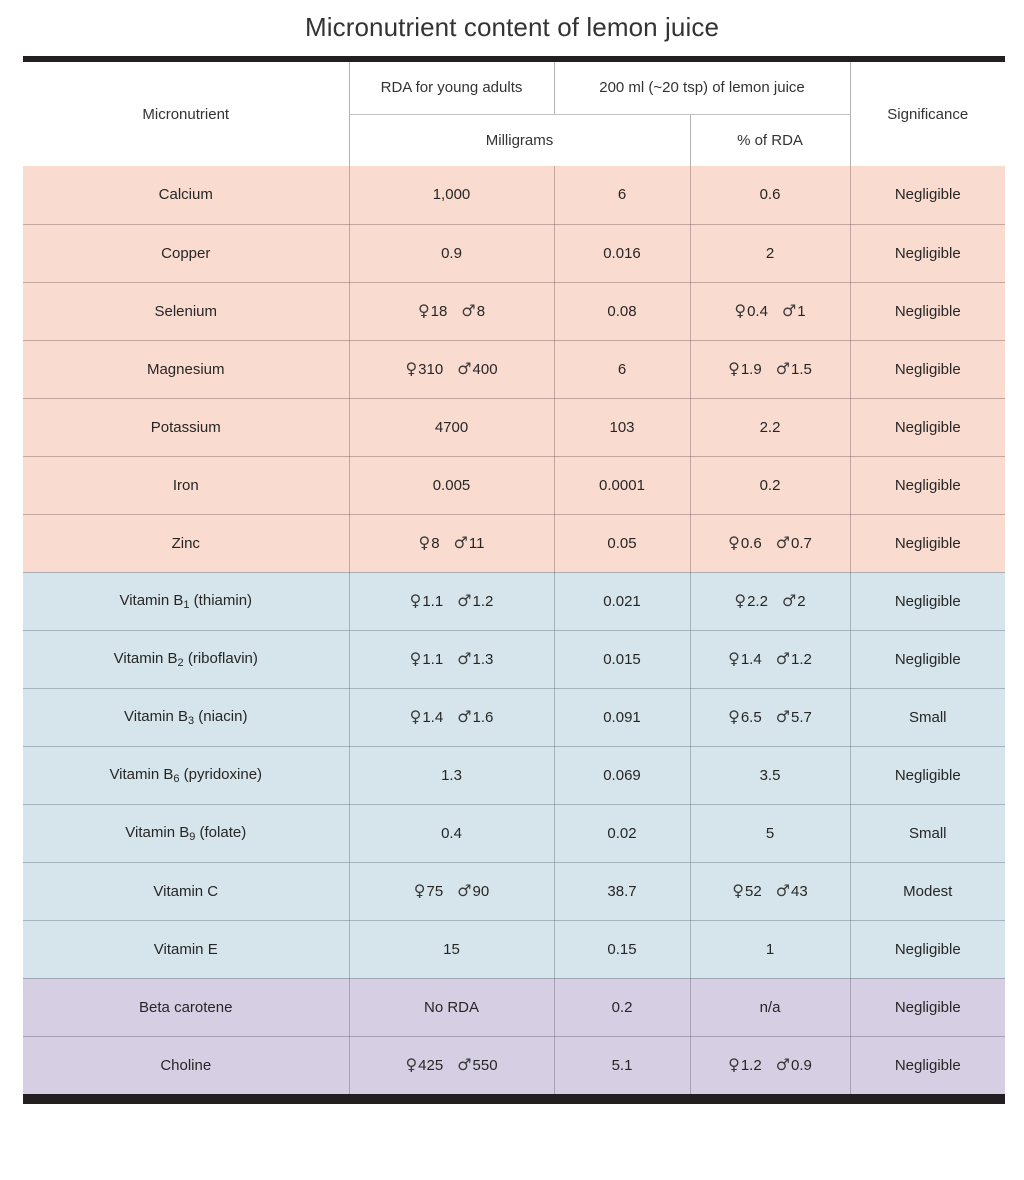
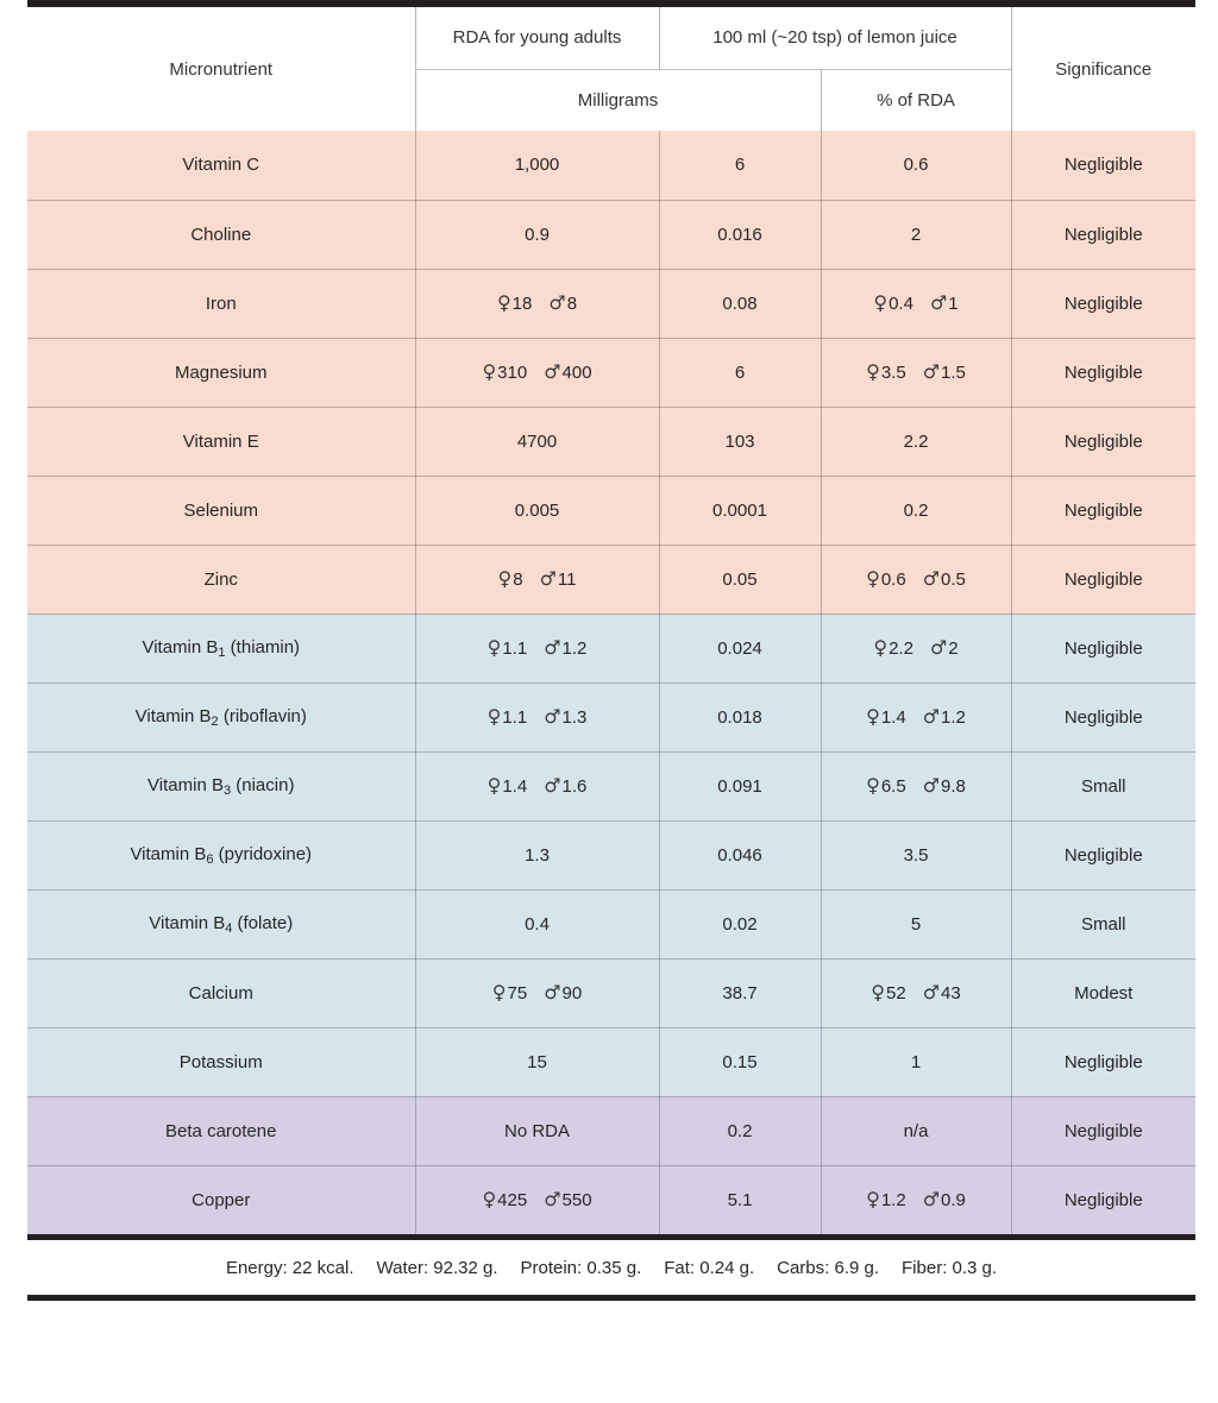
- Micronutrient content of lemon juice
- Micronutrient	RDA for young adults	200 ml (~20 tsp) of lemon juice	Significance
+ Micronutrient	RDA for young adults	100 ml (~20 tsp) of lemon juice	Significance
  Milligrams	% of RDA
- Calcium	1,000	6	0.6	Negligible
+ Vitamin C	1,000	6	0.6	Negligible
- Copper	0.9	0.016	2	Negligible
+ Choline	0.9	0.016	2	Negligible
- Selenium	♀18 ♂8	0.08	♀0.4 ♂1	Negligible
+ Iron	♀18 ♂8	0.08	♀0.4 ♂1	Negligible
- Magnesium	♀310 ♂400	6	♀1.9 ♂1.5	Negligible
+ Magnesium	♀310 ♂400	6	♀3.5 ♂1.5	Negligible
- Potassium	4700	103	2.2	Negligible
+ Vitamin E	4700	103	2.2	Negligible
- Iron	0.005	0.0001	0.2	Negligible
+ Selenium	0.005	0.0001	0.2	Negligible
- Zinc	♀8 ♂11	0.05	♀0.6 ♂0.7	Negligible
+ Zinc	♀8 ♂11	0.05	♀0.6 ♂0.5	Negligible
- Vitamin B1 (thiamin)	♀1.1 ♂1.2	0.021	♀2.2 ♂2	Negligible
+ Vitamin B1 (thiamin)	♀1.1 ♂1.2	0.024	♀2.2 ♂2	Negligible
- Vitamin B2 (riboflavin)	♀1.1 ♂1.3	0.015	♀1.4 ♂1.2	Negligible
+ Vitamin B2 (riboflavin)	♀1.1 ♂1.3	0.018	♀1.4 ♂1.2	Negligible
- Vitamin B3 (niacin)	♀1.4 ♂1.6	0.091	♀6.5 ♂5.7	Small
+ Vitamin B3 (niacin)	♀1.4 ♂1.6	0.091	♀6.5 ♂9.8	Small
- Vitamin B6 (pyridoxine)	1.3	0.069	3.5	Negligible
+ Vitamin B6 (pyridoxine)	1.3	0.046	3.5	Negligible
- Vitamin B9 (folate)	0.4	0.02	5	Small
+ Vitamin B4 (folate)	0.4	0.02	5	Small
- Vitamin C	♀75 ♂90	38.7	♀52 ♂43	Modest
+ Calcium	♀75 ♂90	38.7	♀52 ♂43	Modest
- Vitamin E	15	0.15	1	Negligible
+ Potassium	15	0.15	1	Negligible
  Beta carotene	No RDA	0.2	n/a	Negligible
- Choline	♀425 ♂550	5.1	♀1.2 ♂0.9	Negligible
+ Copper	♀425 ♂550	5.1	♀1.2 ♂0.9	Negligible
+ Energy: 22 kcal. Water: 92.32 g. Protein: 0.35 g. Fat: 0.24 g. Carbs: 6.9 g. Fiber: 0.3 g.
